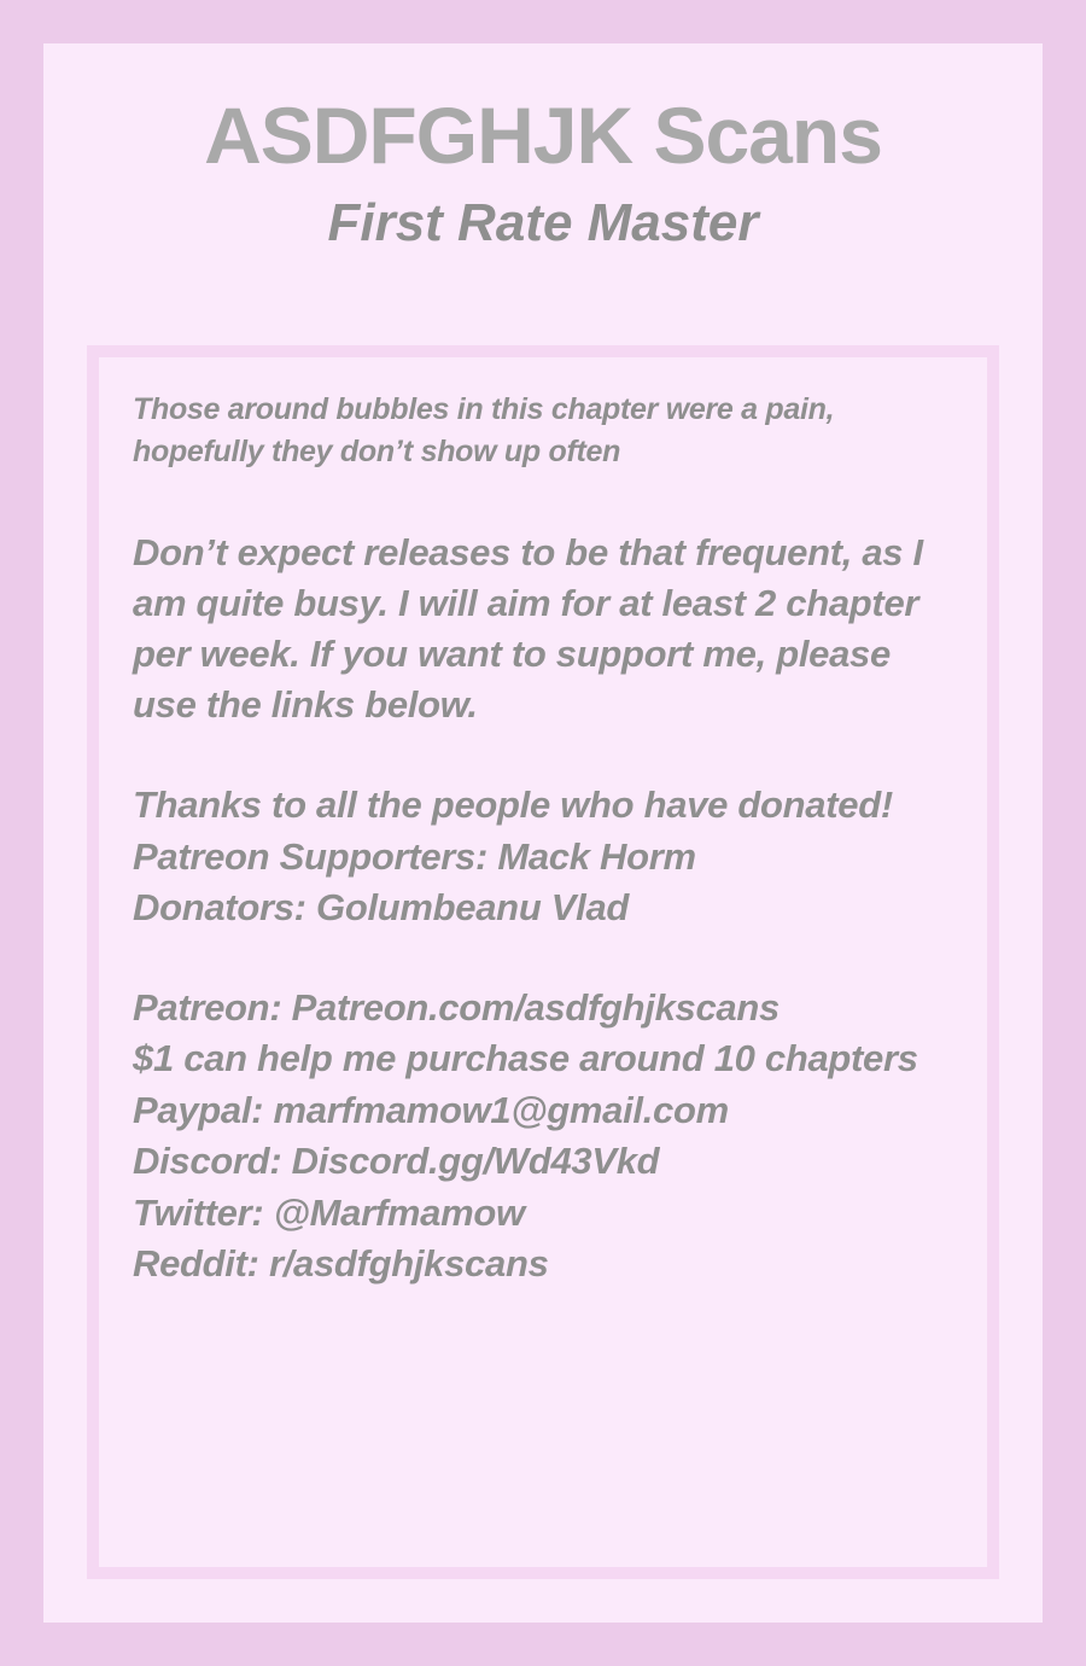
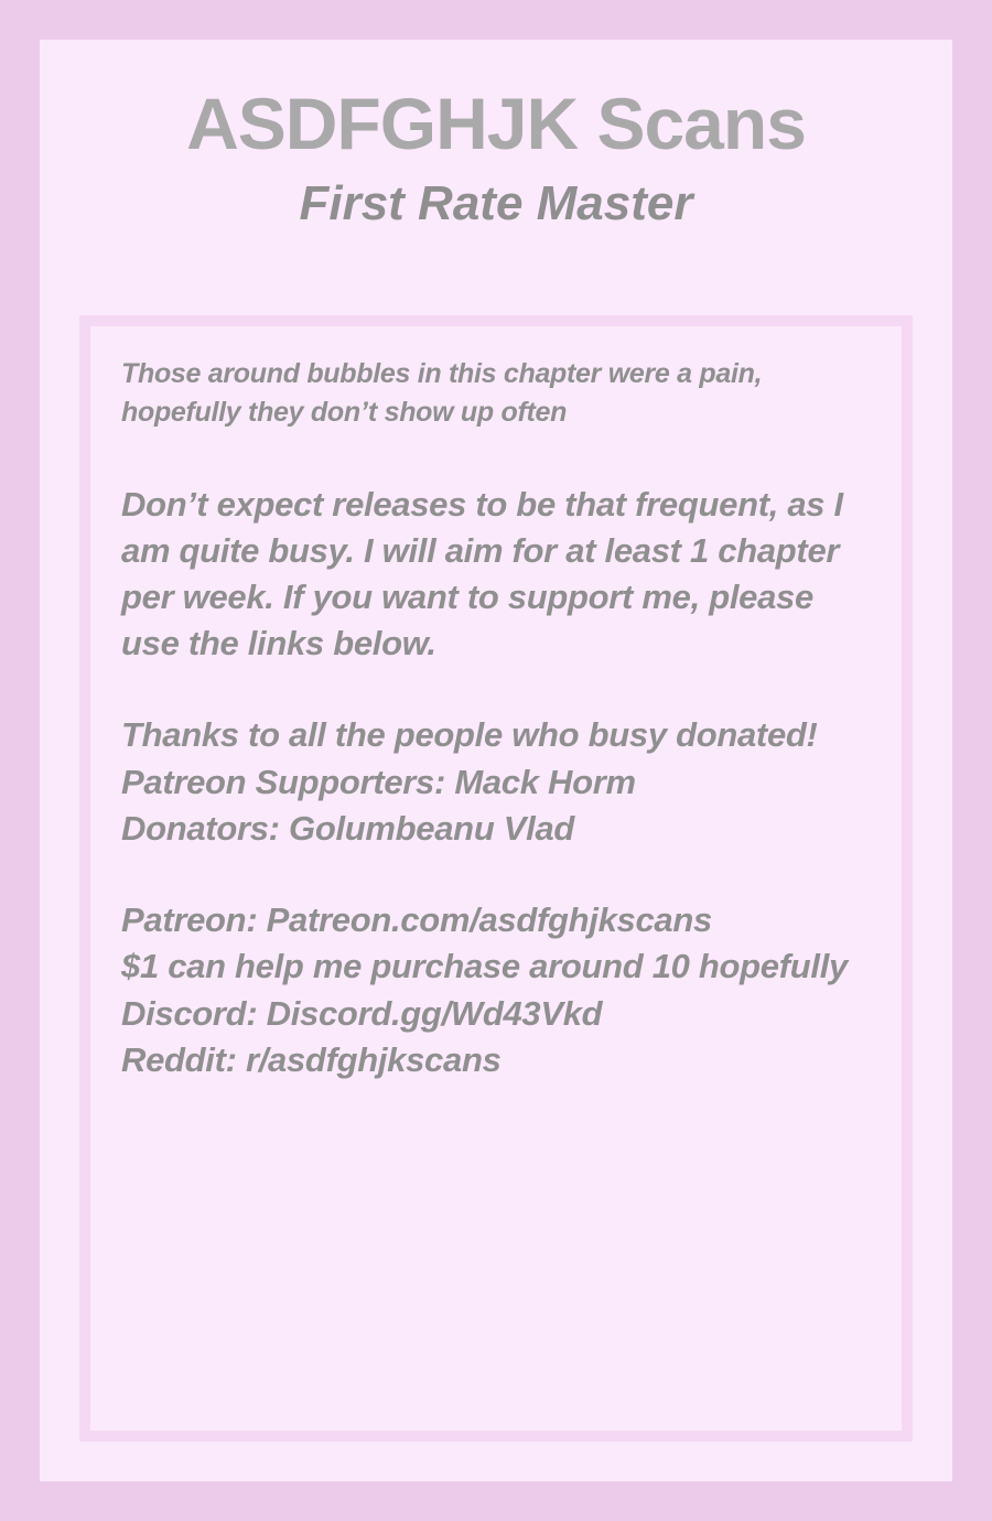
  ASDFGHJK Scans
  First Rate Master
  Those around bubbles in this chapter were a pain, hopefully they don’t show up often
- Don’t expect releases to be that frequent, as I am quite busy. I will aim for at least 2 chapter per week. If you want to support me, please use the links below.
+ Don’t expect releases to be that frequent, as I am quite busy. I will aim for at least 1 chapter per week. If you want to support me, please use the links below.
- Thanks to all the people who have donated!
+ Thanks to all the people who busy donated!
  Patreon Supporters: Mack Horm
  Donators: Golumbeanu Vlad
  Patreon: Patreon.com/asdfghjkscans
- $1 can help me purchase around 10 chapters
+ $1 can help me purchase around 10 hopefully
- Paypal: marfmamow1@gmail.com
  Discord: Discord.gg/Wd43Vkd
- Twitter: @Marfmamow
  Reddit: r/asdfghjkscans
